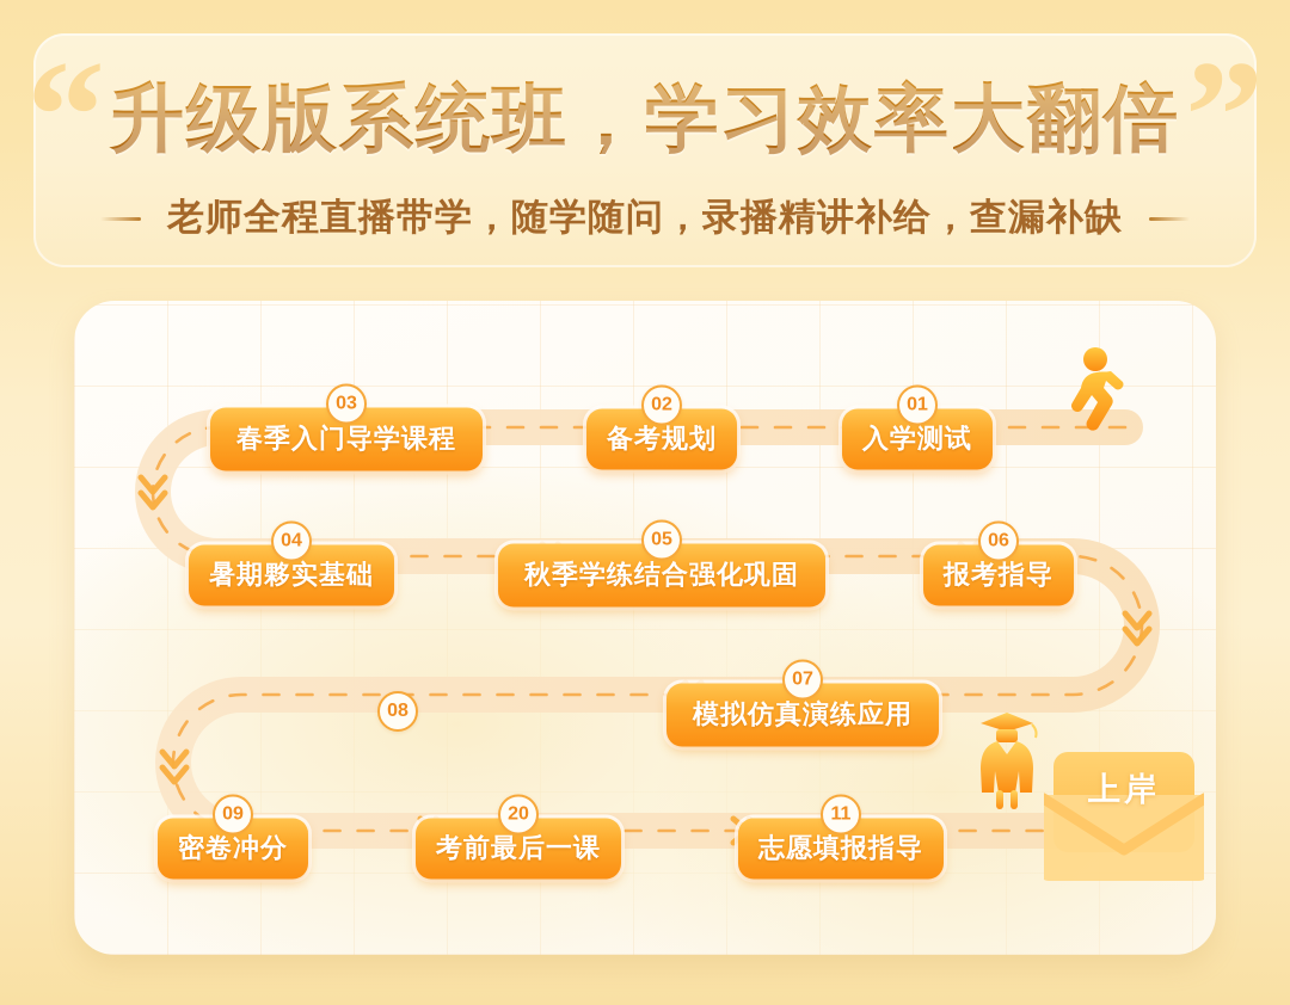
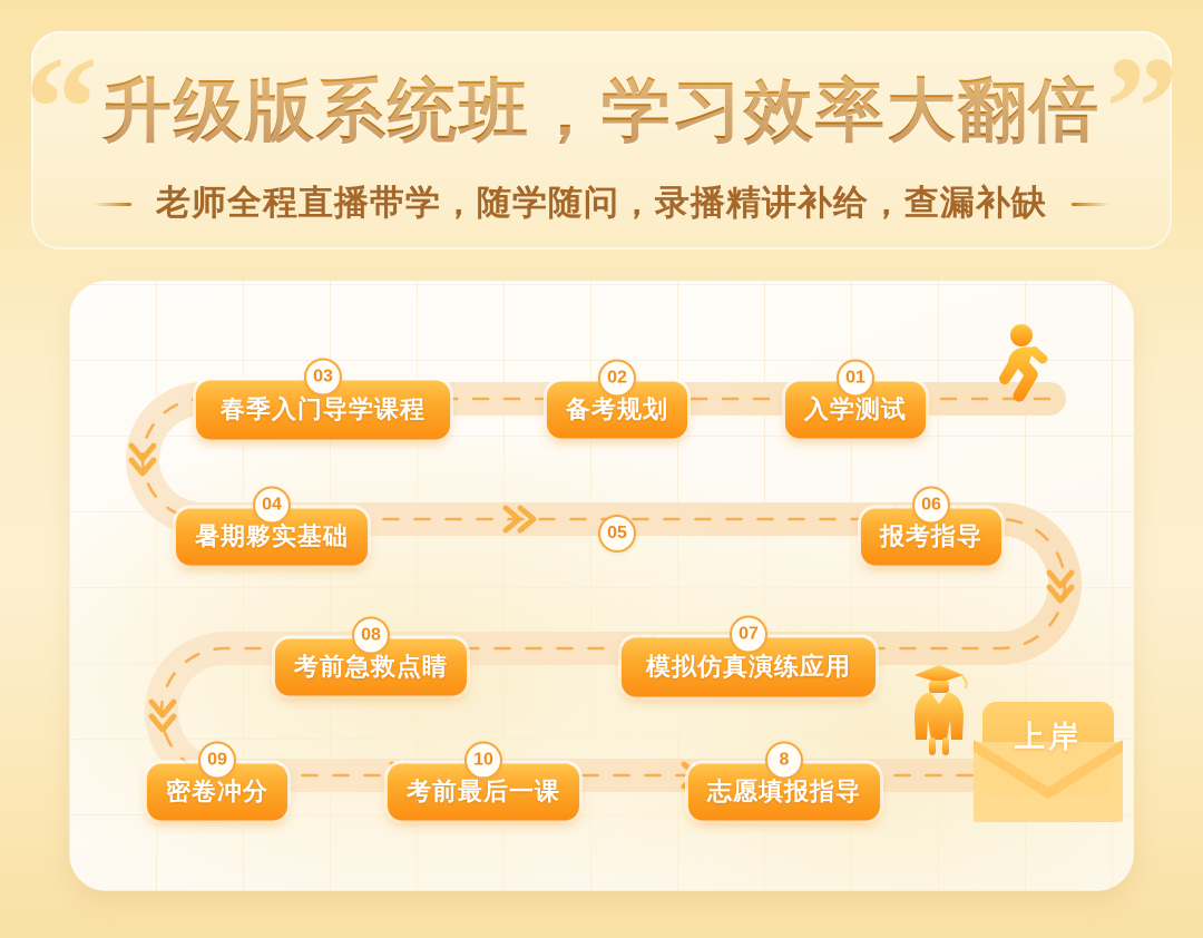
  升级版系统班，学习效率大翻倍
  老师全程直播带学，随学随问，录播精讲补给，查漏补缺
  上岸
  01
  入学测试
  02
  备考规划
  03
  春季入门导学课程
  04
  暑期夥实基础
  05
- 秋季学练结合强化巩固
  06
  报考指导
  07
  模拟仿真演练应用
  08
+ 考前急救点睛
  09
  密卷冲分
- 20
+ 10
  考前最后一课
- 11
+ 8
  志愿填报指导
